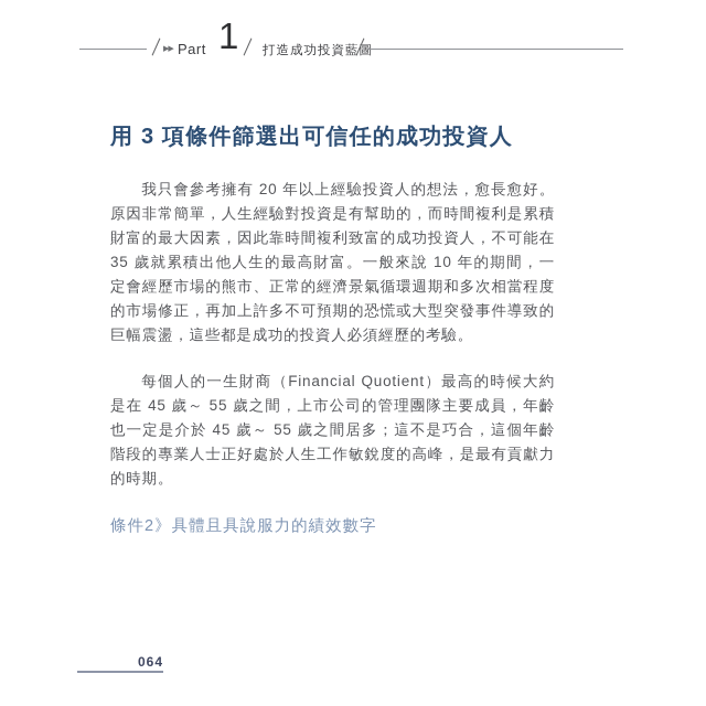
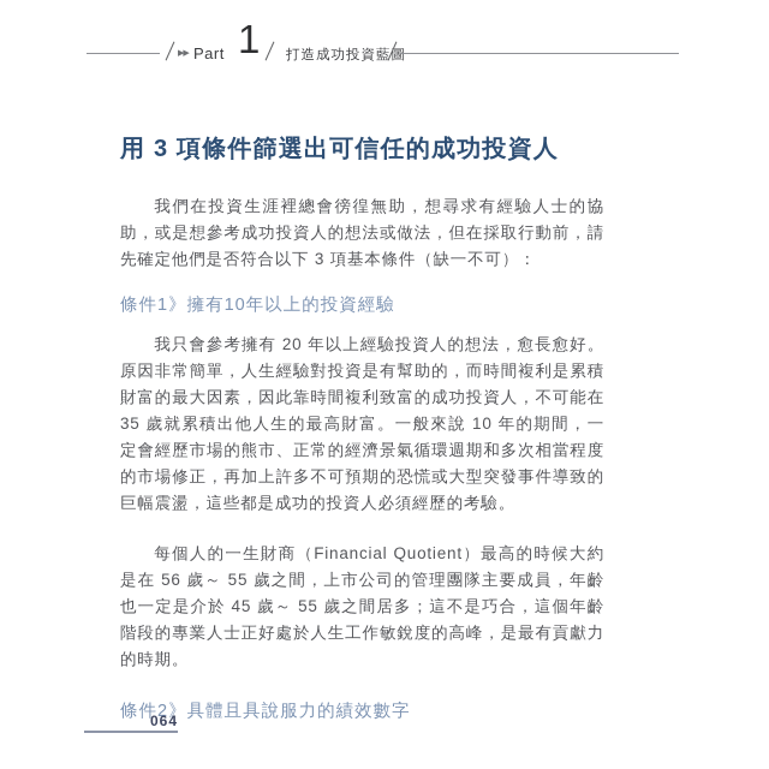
  Part
  1
  打造成功投資藍圖
  用 3 項條件篩選出可信任的成功投資人
+ 我們在投資生涯裡總會徬徨無助，想尋求有經驗人士的協助，或是想參考成功投資人的想法或做法，但在採取行動前，請先確定他們是否符合以下 3 項基本條件（缺一不可）：
+ 條件1》擁有10年以上的投資經驗
  我只會參考擁有 20 年以上經驗投資人的想法，愈長愈好。原因非常簡單，人生經驗對投資是有幫助的，而時間複利是累積財富的最大因素，因此靠時間複利致富的成功投資人，不可能在 35 歲就累積出他人生的最高財富。一般來說 10 年的期間，一定會經歷市場的熊市、正常的經濟景氣循環週期和多次相當程度的市場修正，再加上許多不可預期的恐慌或大型突發事件導致的巨幅震盪，這些都是成功的投資人必須經歷的考驗。
- 每個人的一生財商（Financial Quotient）最高的時候大約是在 45 歲～ 55 歲之間，上市公司的管理團隊主要成員，年齡也一定是介於 45 歲～ 55 歲之間居多；這不是巧合，這個年齡階段的專業人士正好處於人生工作敏銳度的高峰，是最有貢獻力的時期。
+ 每個人的一生財商（Financial Quotient）最高的時候大約是在 56 歲～ 55 歲之間，上市公司的管理團隊主要成員，年齡也一定是介於 45 歲～ 55 歲之間居多；這不是巧合，這個年齡階段的專業人士正好處於人生工作敏銳度的高峰，是最有貢獻力的時期。
  條件2》具體且具說服力的績效數字
  064
